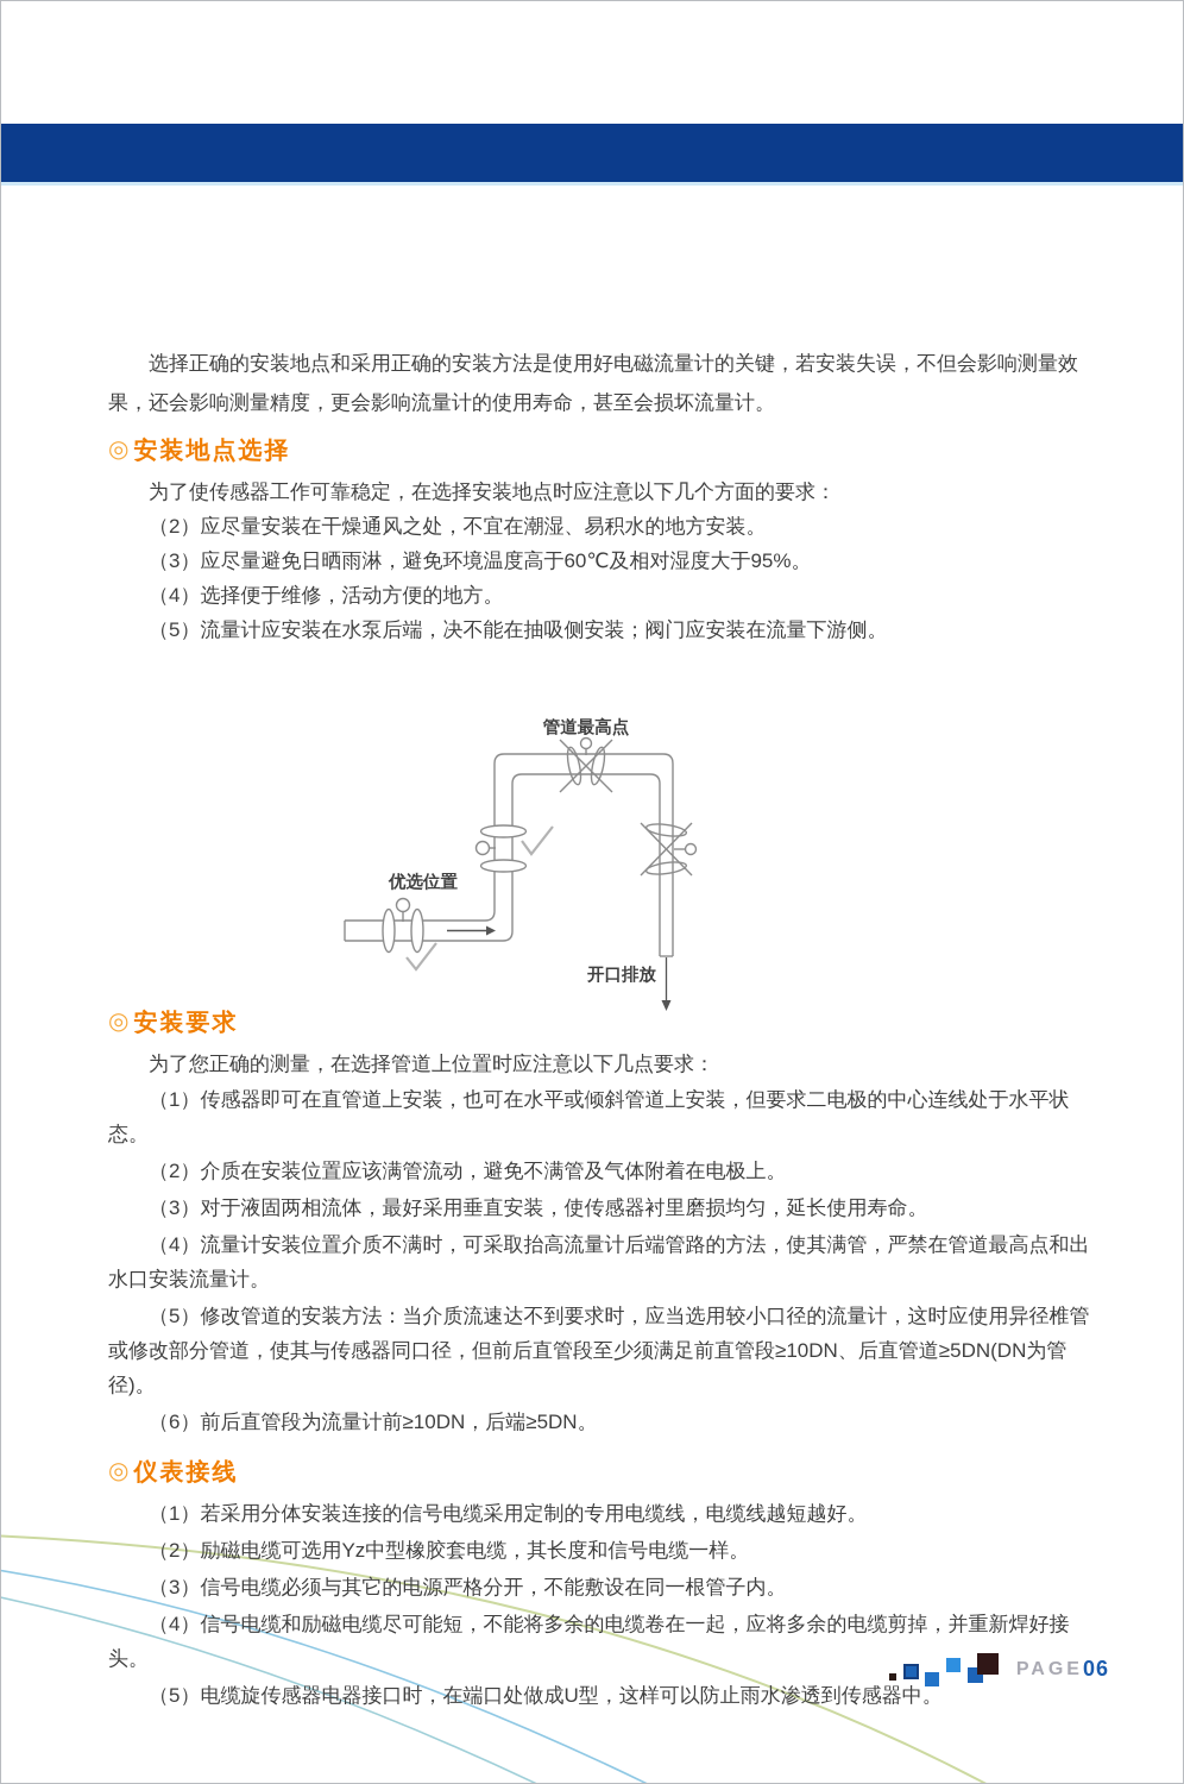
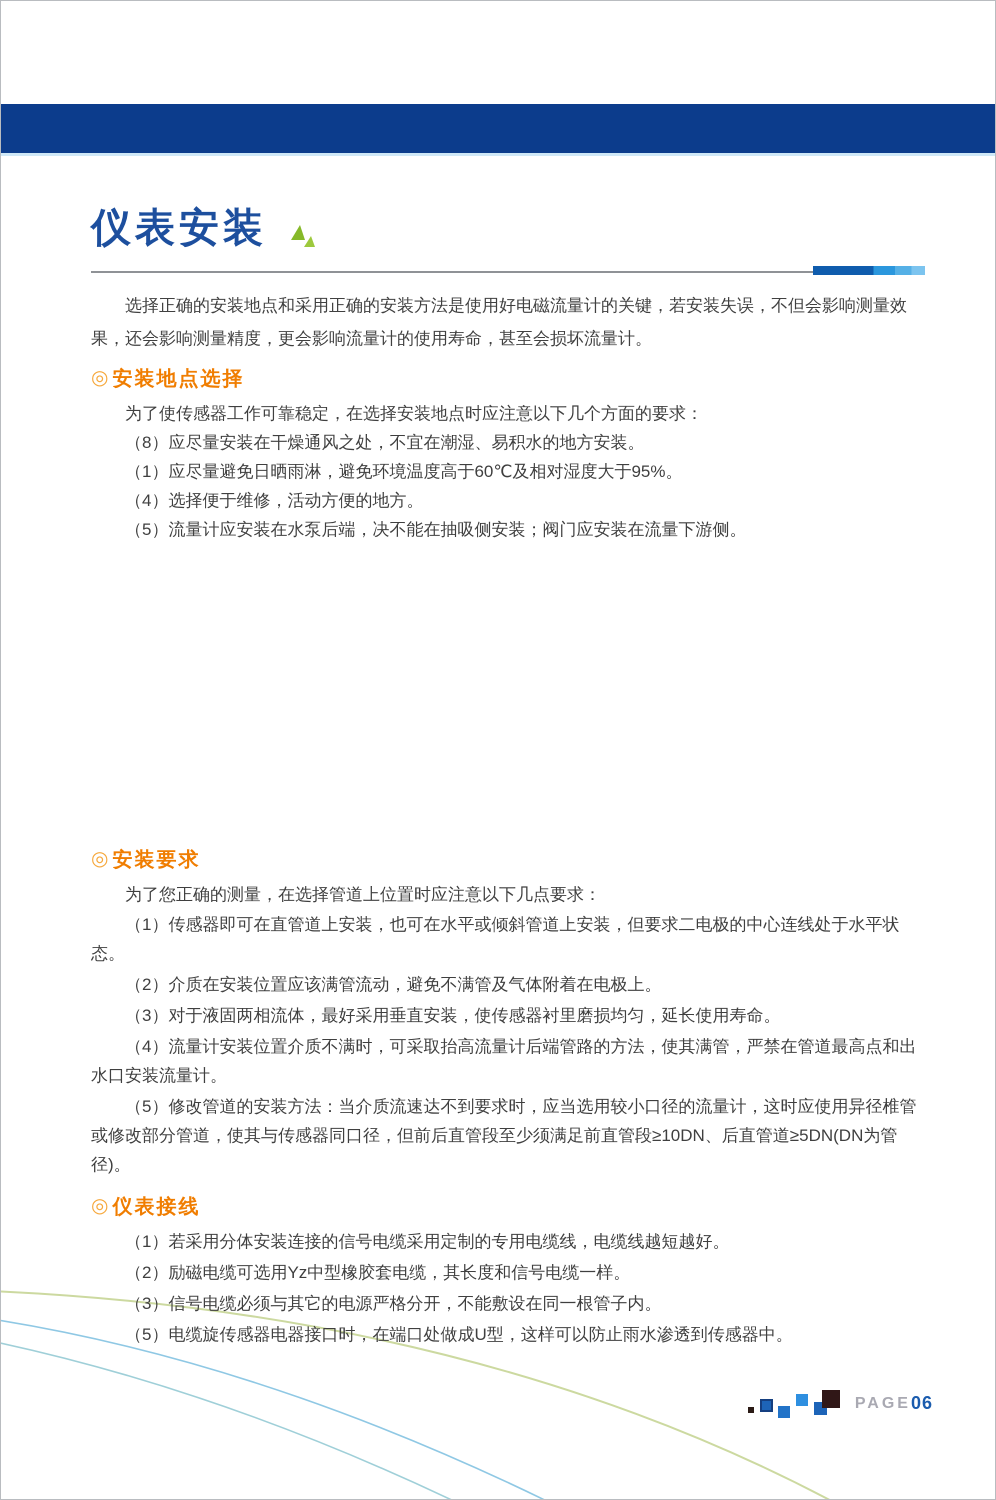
+ 仪表安装
  选择正确的安装地点和采用正确的安装方法是使用好电磁流量计的关键，若安装失误，不但会影响测量效果，还会影响测量精度，更会影响流量计的使用寿命，甚至会损坏流量计。
  ◎
  安装地点选择
  为了使传感器工作可靠稳定，在选择安装地点时应注意以下几个方面的要求：
- （2）应尽量安装在干燥通风之处，不宜在潮湿、易积水的地方安装。
+ （8）应尽量安装在干燥通风之处，不宜在潮湿、易积水的地方安装。
- （3）应尽量避免日晒雨淋，避免环境温度高于60℃及相对湿度大于95%。
+ （1）应尽量避免日晒雨淋，避免环境温度高于60℃及相对湿度大于95%。
  （4）选择便于维修，活动方便的地方。
  （5）流量计应安装在水泵后端，决不能在抽吸侧安装；阀门应安装在流量下游侧。
- 管道最高点
- 优选位置
- 开口排放
  ◎
  安装要求
  为了您正确的测量，在选择管道上位置时应注意以下几点要求：
  （1）传感器即可在直管道上安装，也可在水平或倾斜管道上安装，但要求二电极的中心连线处于水平状态。
  （2）介质在安装位置应该满管流动，避免不满管及气体附着在电极上。
  （3）对于液固两相流体，最好采用垂直安装，使传感器衬里磨损均匀，延长使用寿命。
  （4）流量计安装位置介质不满时，可采取抬高流量计后端管路的方法，使其满管，严禁在管道最高点和出水口安装流量计。
  （5）修改管道的安装方法：当介质流速达不到要求时，应当选用较小口径的流量计，这时应使用异径椎管或修改部分管道，使其与传感器同口径，但前后直管段至少须满足前直管段≥10DN、后直管道≥5DN(DN为管径)。
- （6）前后直管段为流量计前≥10DN，后端≥5DN。
  ◎
  仪表接线
  （1）若采用分体安装连接的信号电缆采用定制的专用电缆线，电缆线越短越好。
  （2）励磁电缆可选用Yz中型橡胶套电缆，其长度和信号电缆一样。
  （3）信号电缆必须与其它的电源严格分开，不能敷设在同一根管子内。
- （4）信号电缆和励磁电缆尽可能短，不能将多余的电缆卷在一起，应将多余的电缆剪掉，并重新焊好接头。
  （5）电缆旋传感器电器接口时，在端口处做成U型，这样可以防止雨水渗透到传感器中。
  PAGE
  06
